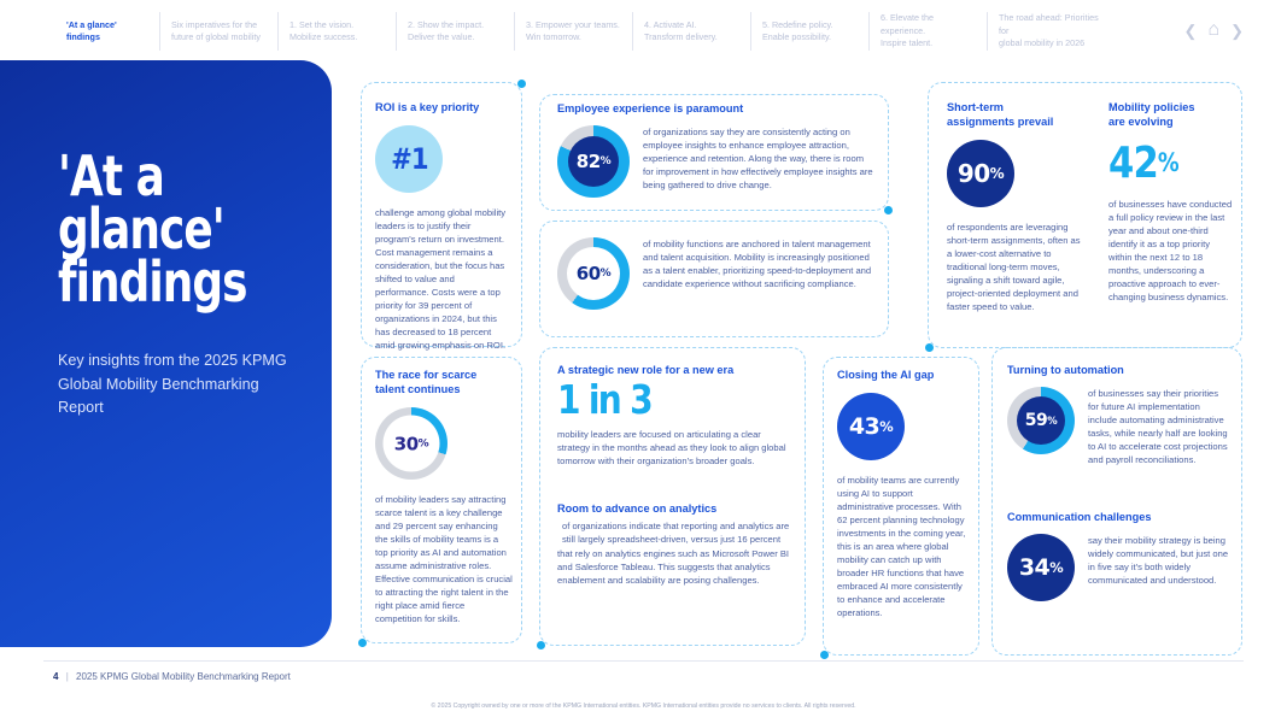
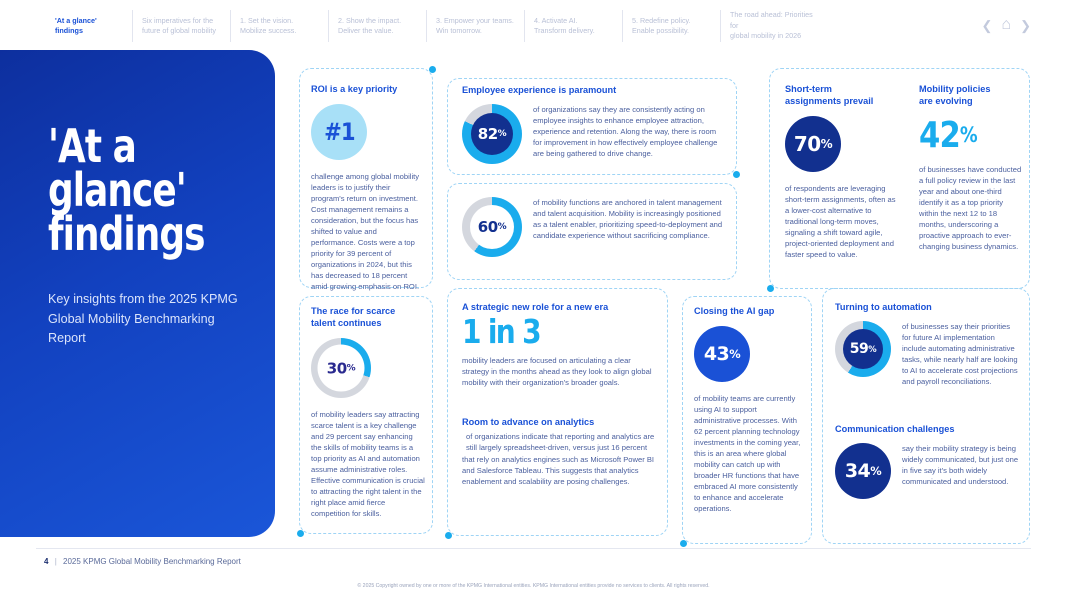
  'At a glance' findings
  Six imperatives for the
  future of global mobility
  1. Set the vision.
  Mobilize success.
  2. Show the impact.
  Deliver the value.
  3. Empower your teams.
  Win tomorrow.
  4. Activate AI.
  Transform delivery.
  5. Redefine policy.
  Enable possibility.
- 6. Elevate the experience.
- Inspire talent.
  The road ahead: Priorities for
  global mobility in 2026
  ❮
  ⌂
  ❯
  'At a glance' findings
  Key insights from the 2025 KPMG Global Mobility Benchmarking Report
  ROI is a key priority
  #1
  challenge among global mobility leaders is to justify their program's return on investment. Cost management remains a consideration, but the focus has shifted to value and performance. Costs were a top priority for 39 percent of organizations in 2024, but this has decreased to 18 percent amid growing emphasis on ROI.
  Employee experience is paramount
  82
  %
- of organizations say they are consistently acting on employee insights to enhance employee attraction, experience and retention. Along the way, there is room for improvement in how effectively employee insights are being gathered to drive change.
+ of organizations say they are consistently acting on employee insights to enhance employee attraction, experience and retention. Along the way, there is room for improvement in how effectively employee challenge are being gathered to drive change.
  60
  %
  of mobility functions are anchored in talent management and talent acquisition. Mobility is increasingly positioned as a talent enabler, prioritizing speed-to-deployment and candidate experience without sacrificing compliance.
  Short-term
  assignments prevail
- 90
+ 70
  %
  of respondents are leveraging short-term assignments, often as a lower-cost alternative to traditional long-term moves, signaling a shift toward agile, project-oriented deployment and faster speed to value.
  Mobility policies
  are evolving
  42
  %
  of businesses have conducted a full policy review in the last year and about one-third identify it as a top priority within the next 12 to 18 months, underscoring a proactive approach to ever-changing business dynamics.
  The race for scarce
  talent continues
  30
  %
  of mobility leaders say attracting scarce talent is a key challenge and 29 percent say enhancing the skills of mobility teams is a top priority as AI and automation assume administrative roles. Effective communication is crucial to attracting the right talent in the right place amid fierce competition for skills.
  A strategic new role for a new era
  1 in 3
- mobility leaders are focused on articulating a clear strategy in the months ahead as they look to align global tomorrow with their organization's broader goals.
+ mobility leaders are focused on articulating a clear strategy in the months ahead as they look to align global mobility with their organization's broader goals.
  Room to advance on analytics
  of organizations indicate that reporting and analytics are still largely spreadsheet-driven, versus just 16 percent
  that rely on analytics engines such as Microsoft Power BI and Salesforce Tableau. This suggests that analytics enablement and scalability are posing challenges.
  Closing the AI gap
  43
  %
  of mobility teams are currently using AI to support administrative processes. With 62 percent planning technology investments in the coming year, this is an area where global mobility can catch up with broader HR functions that have embraced AI more consistently to enhance and accelerate operations.
  Turning to automation
  59
  %
  of businesses say their priorities for future AI implementation include automating administrative tasks, while nearly half are looking to AI to accelerate cost projections and payroll reconciliations.
  Communication challenges
  34
  %
  say their mobility strategy is being widely communicated, but just one in five say it's both widely communicated and understood.
  4 | 2025 KPMG Global Mobility Benchmarking Report
